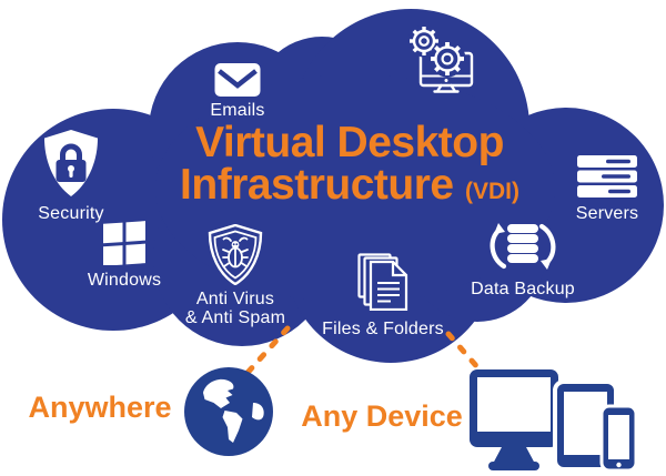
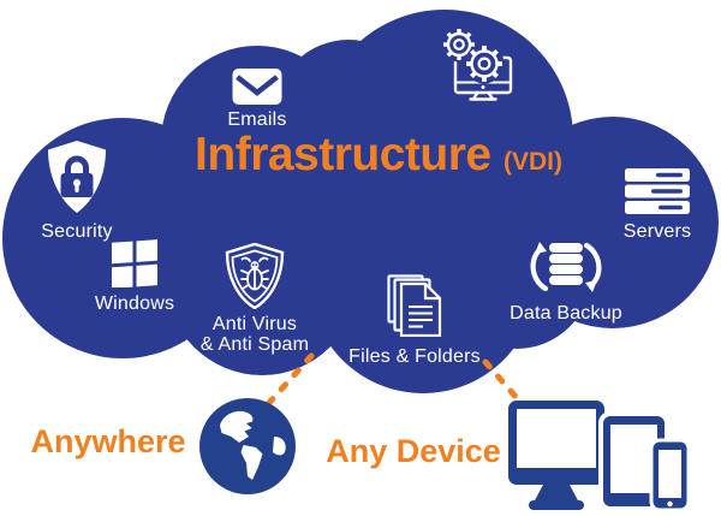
- Virtual Desktop
  Infrastructure (VDI)
  Security
  Emails
  Servers
  Windows
  Anti Virus
  & Anti Spam
  Files & Folders
  Data Backup
  Anywhere
  Any Device
